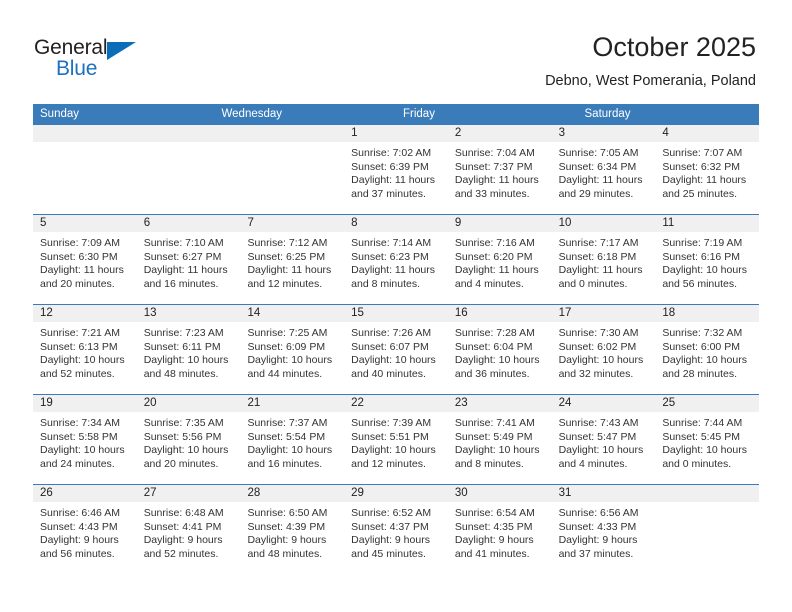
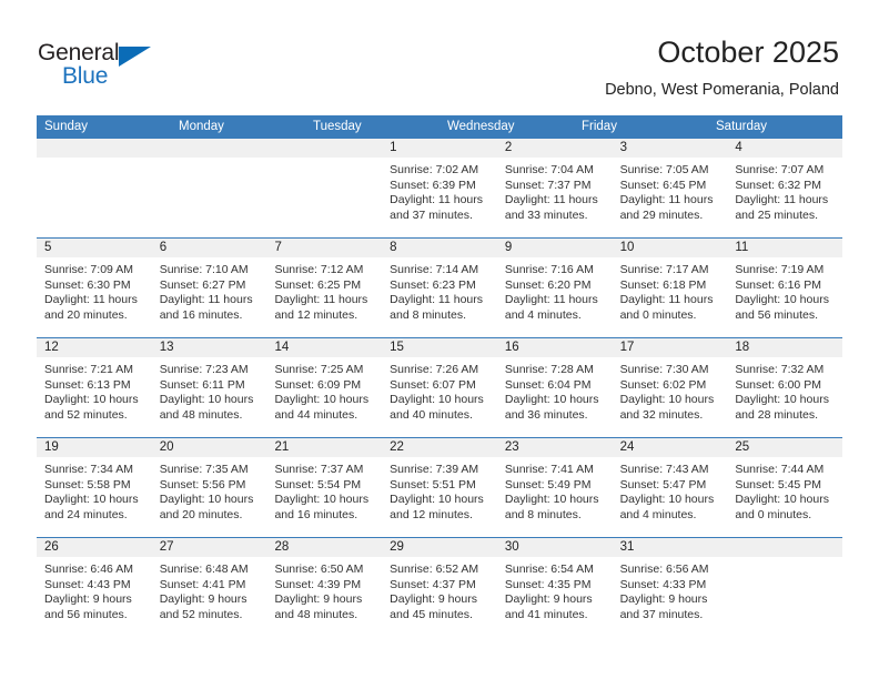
  General
  Blue
  October 2025
  Debno, West Pomerania, Poland
  Sunday
+ Monday
+ Tuesday
  Wednesday
  Friday
  Saturday
  1
  Sunrise: 7:02 AM
  Sunset: 6:39 PM
  Daylight: 11 hours
  and 37 minutes.
  2
  Sunrise: 7:04 AM
  Sunset: 7:37 PM
  Daylight: 11 hours
  and 33 minutes.
  3
  Sunrise: 7:05 AM
- Sunset: 6:34 PM
+ Sunset: 6:45 PM
  Daylight: 11 hours
  and 29 minutes.
  4
  Sunrise: 7:07 AM
  Sunset: 6:32 PM
  Daylight: 11 hours
  and 25 minutes.
  5
  Sunrise: 7:09 AM
  Sunset: 6:30 PM
  Daylight: 11 hours
  and 20 minutes.
  6
  Sunrise: 7:10 AM
  Sunset: 6:27 PM
  Daylight: 11 hours
  and 16 minutes.
  7
  Sunrise: 7:12 AM
  Sunset: 6:25 PM
  Daylight: 11 hours
  and 12 minutes.
  8
  Sunrise: 7:14 AM
  Sunset: 6:23 PM
  Daylight: 11 hours
  and 8 minutes.
  9
  Sunrise: 7:16 AM
  Sunset: 6:20 PM
  Daylight: 11 hours
  and 4 minutes.
  10
  Sunrise: 7:17 AM
  Sunset: 6:18 PM
  Daylight: 11 hours
  and 0 minutes.
  11
  Sunrise: 7:19 AM
  Sunset: 6:16 PM
  Daylight: 10 hours
  and 56 minutes.
  12
  Sunrise: 7:21 AM
  Sunset: 6:13 PM
  Daylight: 10 hours
  and 52 minutes.
  13
  Sunrise: 7:23 AM
  Sunset: 6:11 PM
  Daylight: 10 hours
  and 48 minutes.
  14
  Sunrise: 7:25 AM
  Sunset: 6:09 PM
  Daylight: 10 hours
  and 44 minutes.
  15
  Sunrise: 7:26 AM
  Sunset: 6:07 PM
  Daylight: 10 hours
  and 40 minutes.
  16
  Sunrise: 7:28 AM
  Sunset: 6:04 PM
  Daylight: 10 hours
  and 36 minutes.
  17
  Sunrise: 7:30 AM
  Sunset: 6:02 PM
  Daylight: 10 hours
  and 32 minutes.
  18
  Sunrise: 7:32 AM
  Sunset: 6:00 PM
  Daylight: 10 hours
  and 28 minutes.
  19
  Sunrise: 7:34 AM
  Sunset: 5:58 PM
  Daylight: 10 hours
  and 24 minutes.
  20
  Sunrise: 7:35 AM
  Sunset: 5:56 PM
  Daylight: 10 hours
  and 20 minutes.
  21
  Sunrise: 7:37 AM
  Sunset: 5:54 PM
  Daylight: 10 hours
  and 16 minutes.
  22
  Sunrise: 7:39 AM
  Sunset: 5:51 PM
  Daylight: 10 hours
  and 12 minutes.
  23
  Sunrise: 7:41 AM
  Sunset: 5:49 PM
  Daylight: 10 hours
  and 8 minutes.
  24
  Sunrise: 7:43 AM
  Sunset: 5:47 PM
  Daylight: 10 hours
  and 4 minutes.
  25
  Sunrise: 7:44 AM
  Sunset: 5:45 PM
  Daylight: 10 hours
  and 0 minutes.
  26
  Sunrise: 6:46 AM
  Sunset: 4:43 PM
  Daylight: 9 hours
  and 56 minutes.
  27
  Sunrise: 6:48 AM
  Sunset: 4:41 PM
  Daylight: 9 hours
  and 52 minutes.
  28
  Sunrise: 6:50 AM
  Sunset: 4:39 PM
  Daylight: 9 hours
  and 48 minutes.
  29
  Sunrise: 6:52 AM
  Sunset: 4:37 PM
  Daylight: 9 hours
  and 45 minutes.
  30
  Sunrise: 6:54 AM
  Sunset: 4:35 PM
  Daylight: 9 hours
  and 41 minutes.
  31
  Sunrise: 6:56 AM
  Sunset: 4:33 PM
  Daylight: 9 hours
  and 37 minutes.
